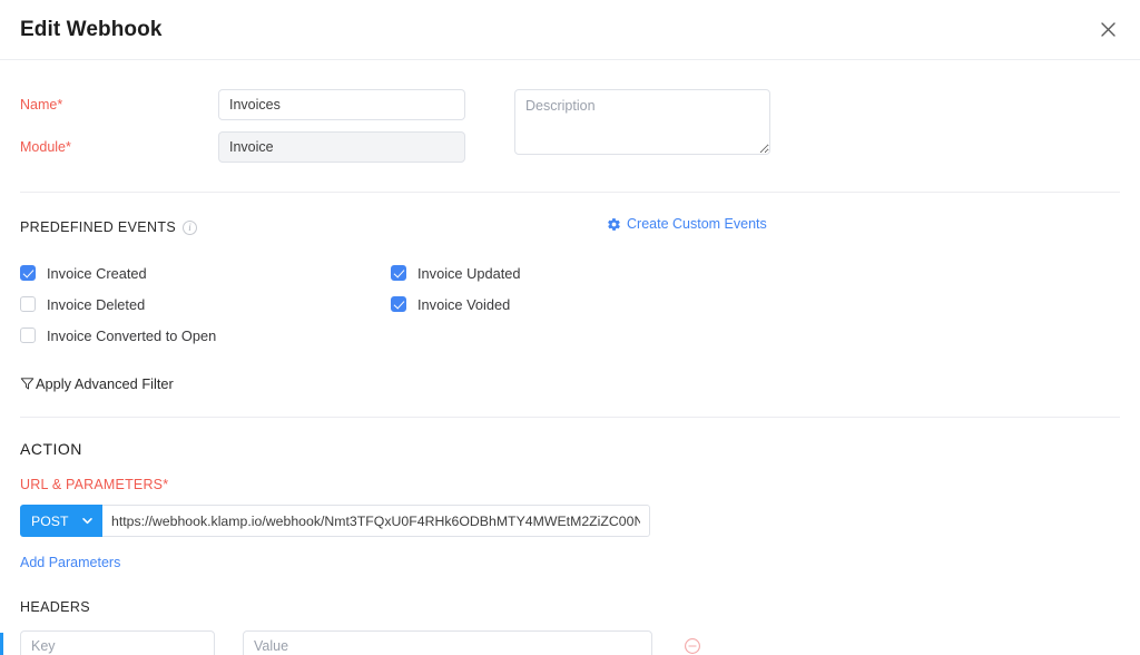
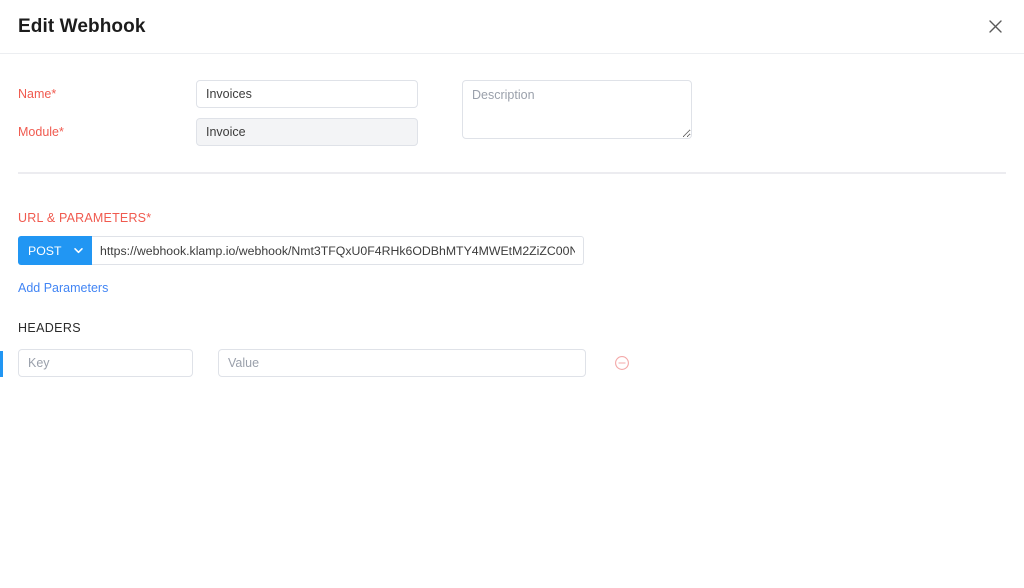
  Edit Webhook
  Name*
  Invoices
  Module*
  Invoice
  Description
- PREDEFINED EVENTS
- i
- Create Custom Events
- Invoice Created
- Invoice Deleted
- Invoice Converted to Open
- Invoice Updated
- Invoice Voided
- Apply Advanced Filter
- ACTION
  URL & PARAMETERS*
  POST
  https://webhook.klamp.io/webhook/Nmt3TFQxU0F4RHk6ODBhMTY4MWEtM2ZiZC00N
  Add Parameters
  HEADERS
  Key
  Value
